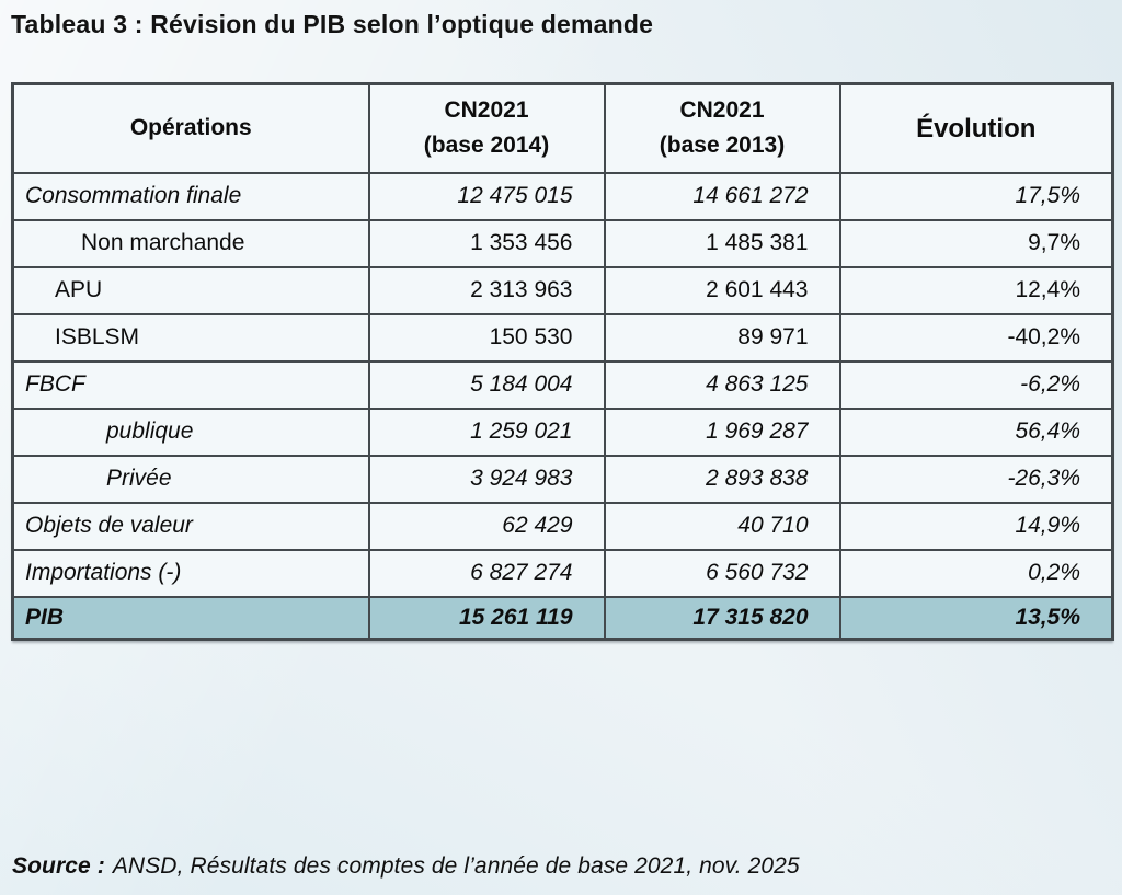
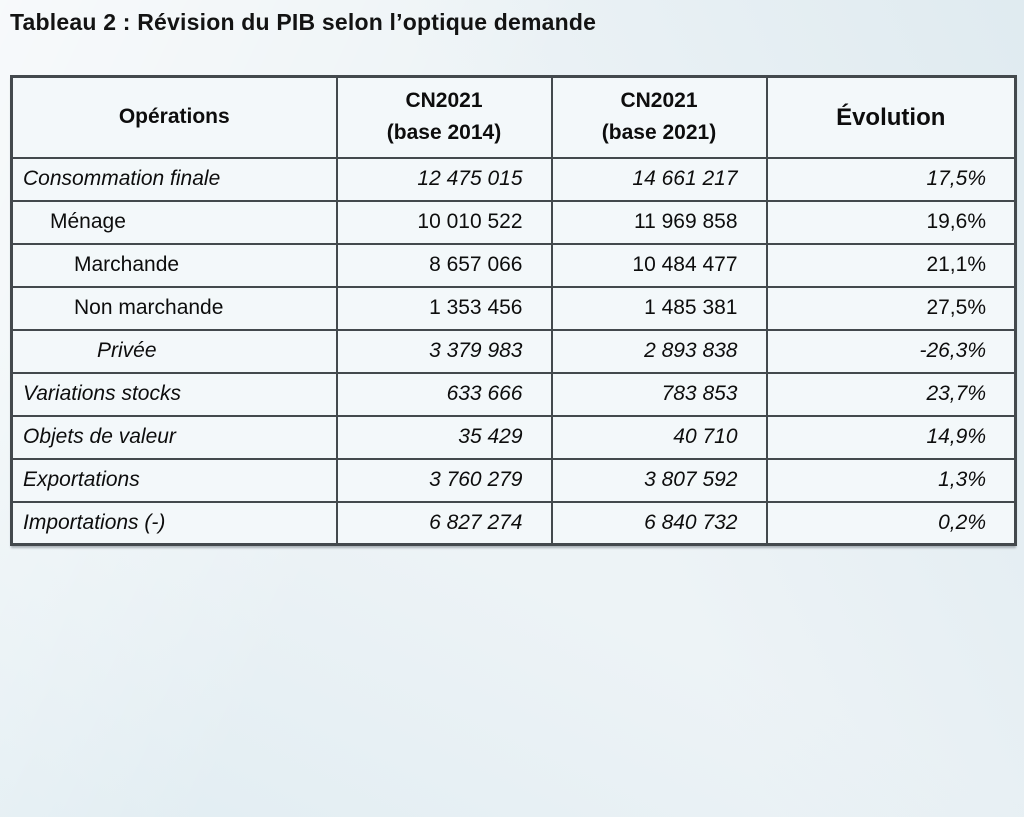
- Tableau 3 : Révision du PIB selon l’optique demande
+ Tableau 2 : Révision du PIB selon l’optique demande
- Opérations	CN2021(base 2014)	CN2021(base 2013)	Évolution
+ Opérations	CN2021(base 2014)	CN2021(base 2021)	Évolution
- Consommation finale	12 475 015	14 661 272	17,5%
+ Consommation finale	12 475 015	14 661 217	17,5%
+ Ménage	10 010 522	11 969 858	19,6%
+ Marchande	8 657 066	10 484 477	21,1%
- Non marchande	1 353 456	1 485 381	9,7%
+ Non marchande	1 353 456	1 485 381	27,5%
- APU	2 313 963	2 601 443	12,4%
- ISBLSM	150 530	89 971	-40,2%
- FBCF	5 184 004	4 863 125	-6,2%
- publique	1 259 021	1 969 287	56,4%
- Privée	3 924 983	2 893 838	-26,3%
+ Privée	3 379 983	2 893 838	-26,3%
+ Variations stocks	633 666	783 853	23,7%
- Objets de valeur	62 429	40 710	14,9%
+ Objets de valeur	35 429	40 710	14,9%
+ Exportations	3 760 279	3 807 592	1,3%
- Importations (-)	6 827 274	6 560 732	0,2%
+ Importations (-)	6 827 274	6 840 732	0,2%
- PIB	15 261 119	17 315 820	13,5%
- Source : ANSD, Résultats des comptes de l’année de base 2021, nov. 2025
